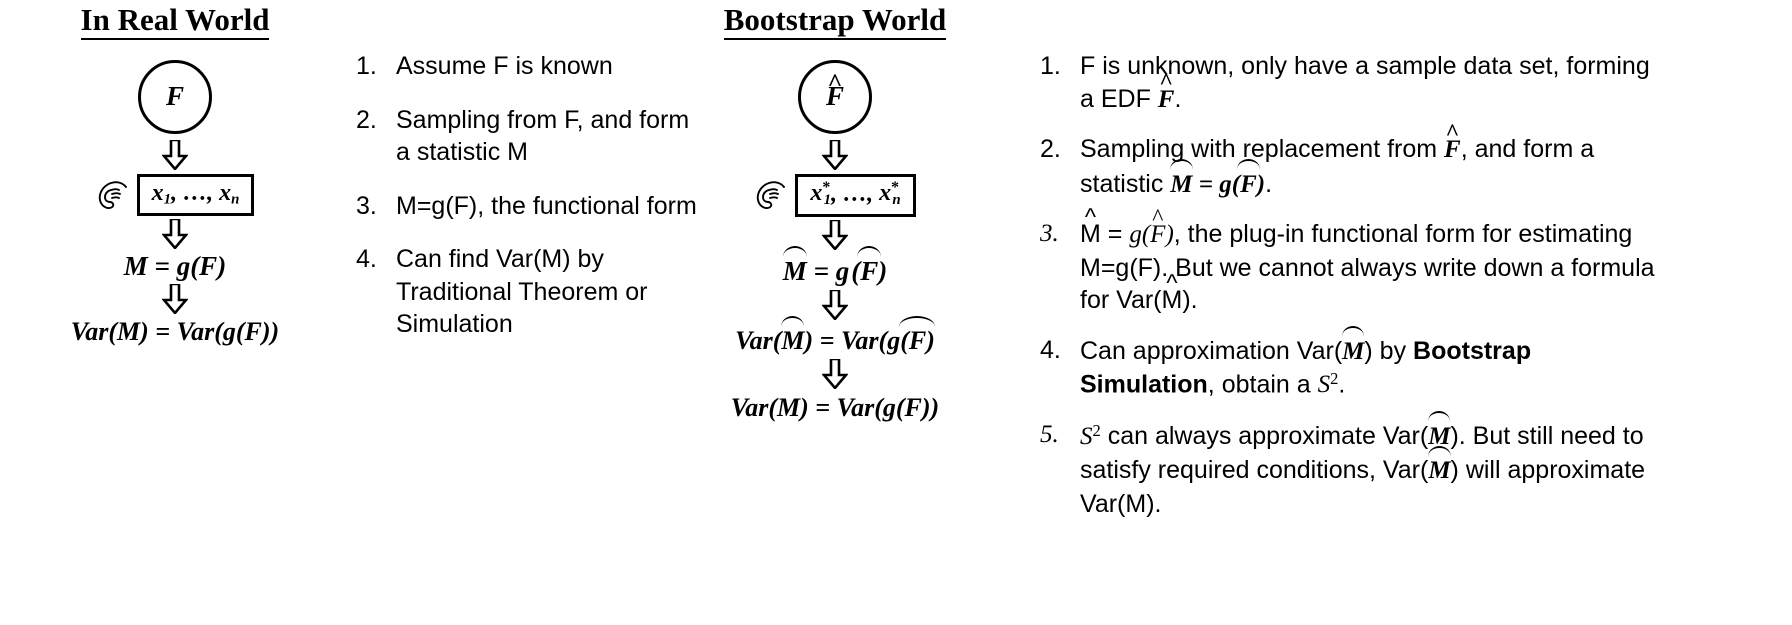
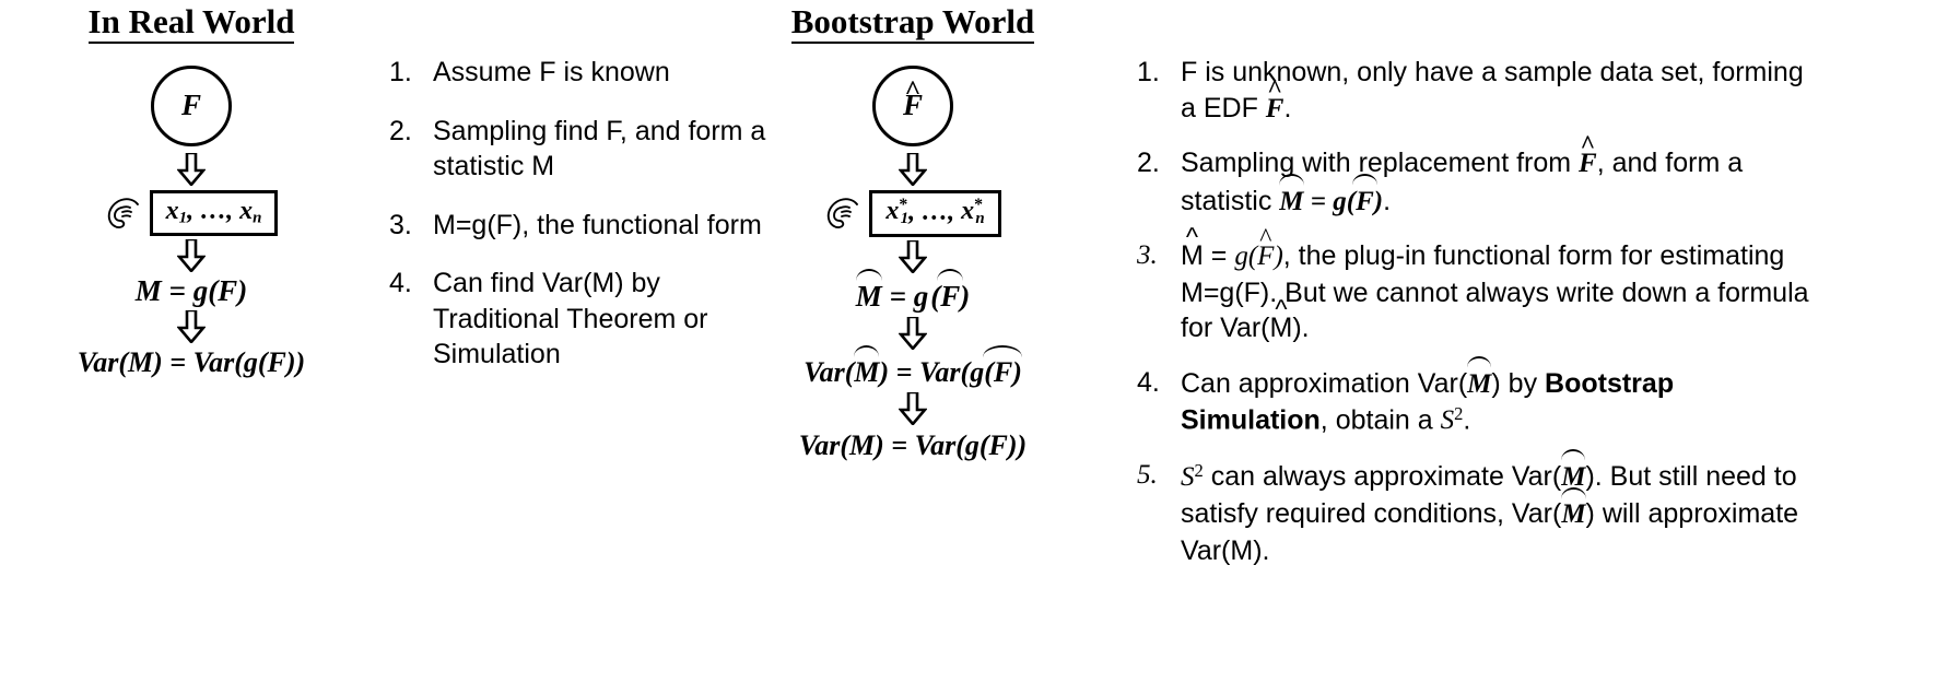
  In Real World
  F
  x1, …, xn
  M = g(F)
  Var(M) = Var(g(F))
  1.
  Assume F is known
  2.
- Sampling from F, and form a statistic M
+ Sampling find F, and form a statistic M
  3.
  M=g(F), the functional form
  4.
  Can find Var(M) by Traditional Theorem or Simulation
  Bootstrap World
  F
  ^
  x*1, …, x*n
  M = g(F)
  Var(M) = Var(g(F)
  Var(M) = Var(g(F))
  1.
  F is unknown, only have a sample data set, forming a EDF F
  ^
  .
  2.
  Sampling with replacement from F
  ^
  , and form a statistic M = g(F).
  3.
  M
  ^
  = g(F
  ^
  ), the plug-in functional form for estimating M=g(F). But we cannot always write down a formula for Var(M
  ^
  ).
  4.
  Can approximation Var(M) by Bootstrap Simulation, obtain a S2.
  5.
  S2 can always approximate Var(M). But still need to satisfy required conditions, Var(M) will approximate Var(M).
